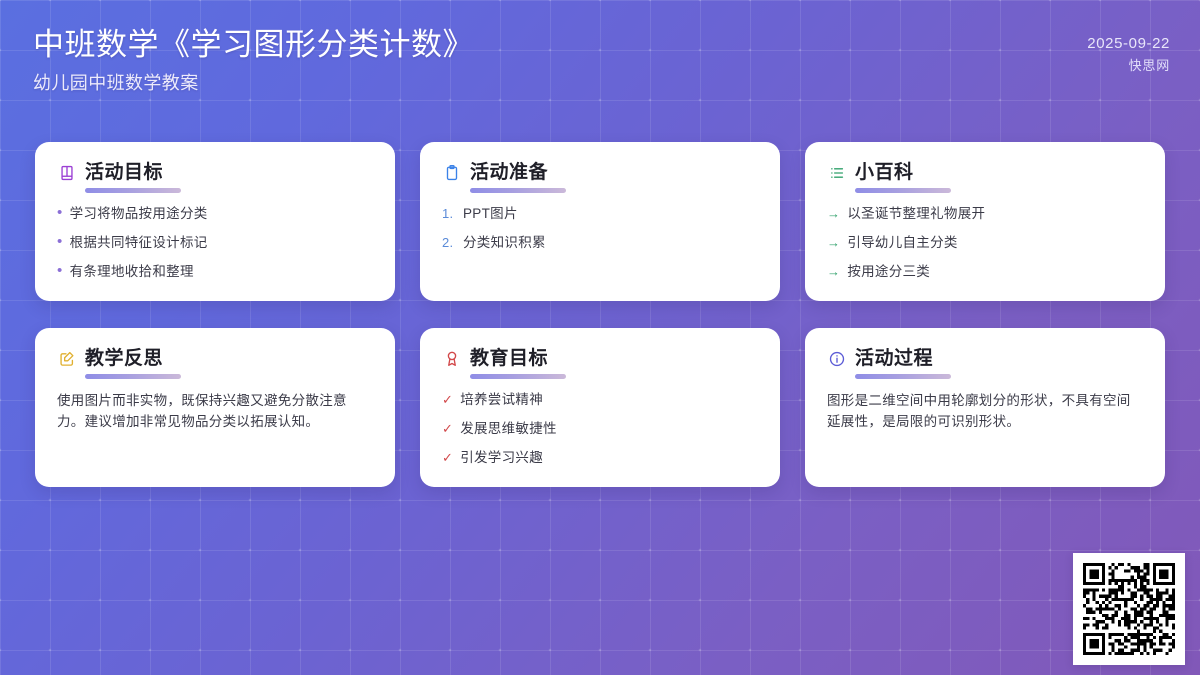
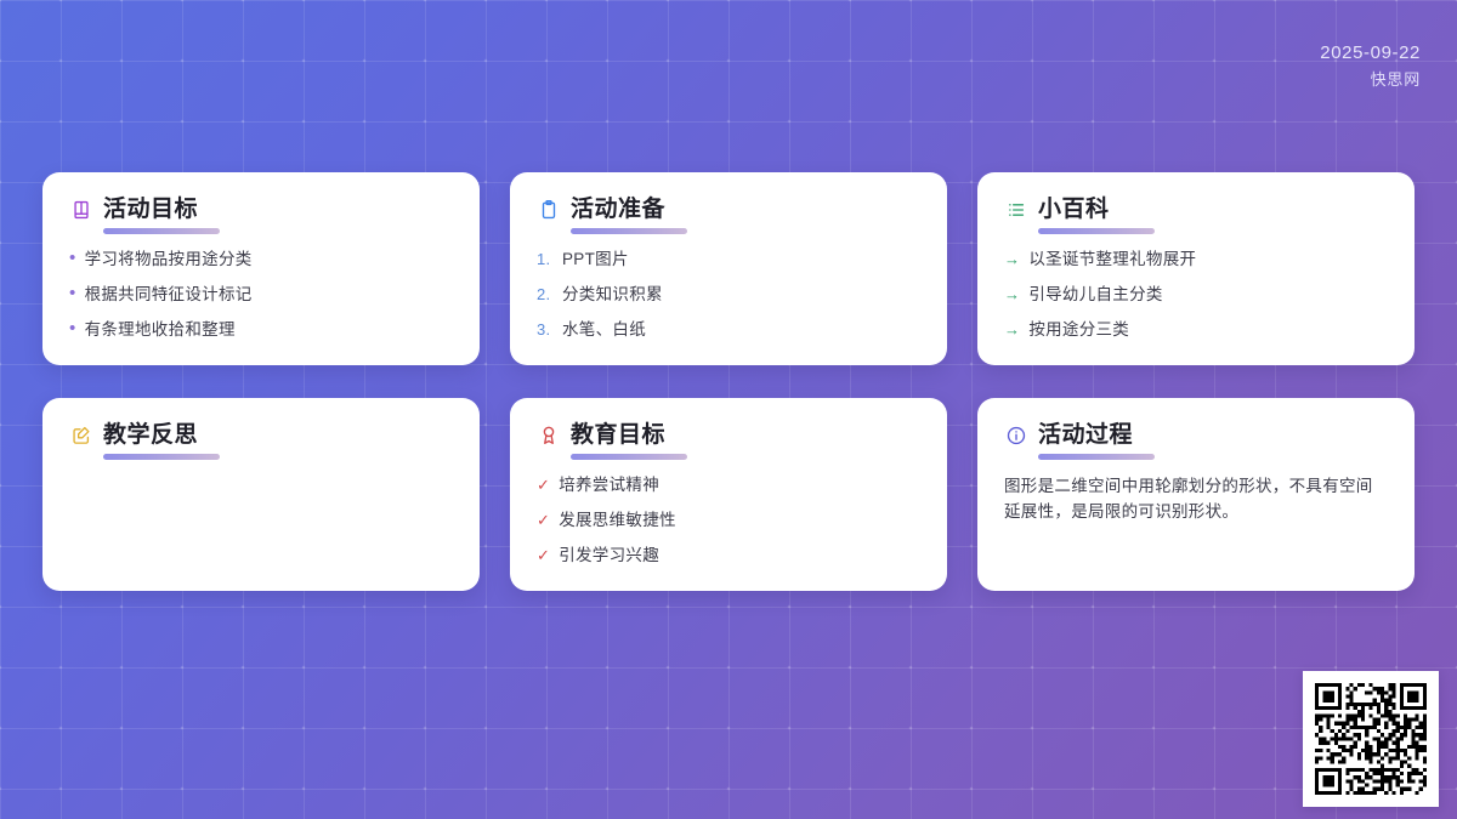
- 中班数学《学习图形分类计数》
- 幼儿园中班数学教案
  2025-09-22
  快思网
  活动目标
  •
  学习将物品按用途分类
  •
  根据共同特征设计标记
  •
  有条理地收拾和整理
  活动准备
  1.
  PPT图片
  2.
  分类知识积累
+ 3.
+ 水笔、白纸
  小百科
  →
  以圣诞节整理礼物展开
  →
  引导幼儿自主分类
  →
  按用途分三类
  教学反思
- 使用图片而非实物，既保持兴趣又避免分散注意力。建议增加非常见物品分类以拓展认知。
  教育目标
  ✓
  培养尝试精神
  ✓
  发展思维敏捷性
  ✓
  引发学习兴趣
  活动过程
  图形是二维空间中用轮廓划分的形状，不具有空间延展性，是局限的可识别形状。
